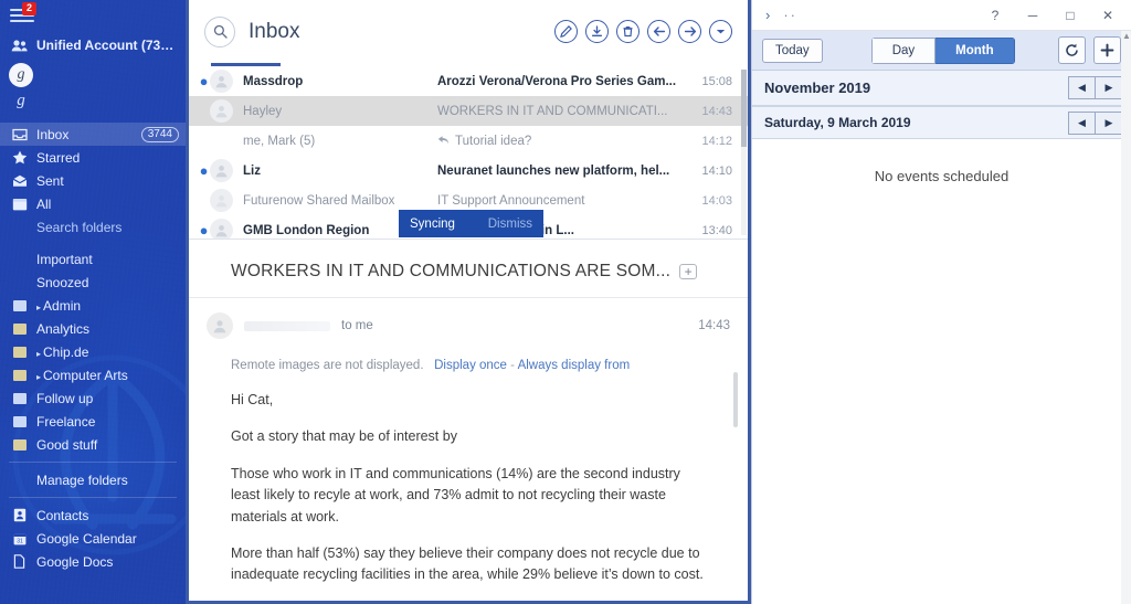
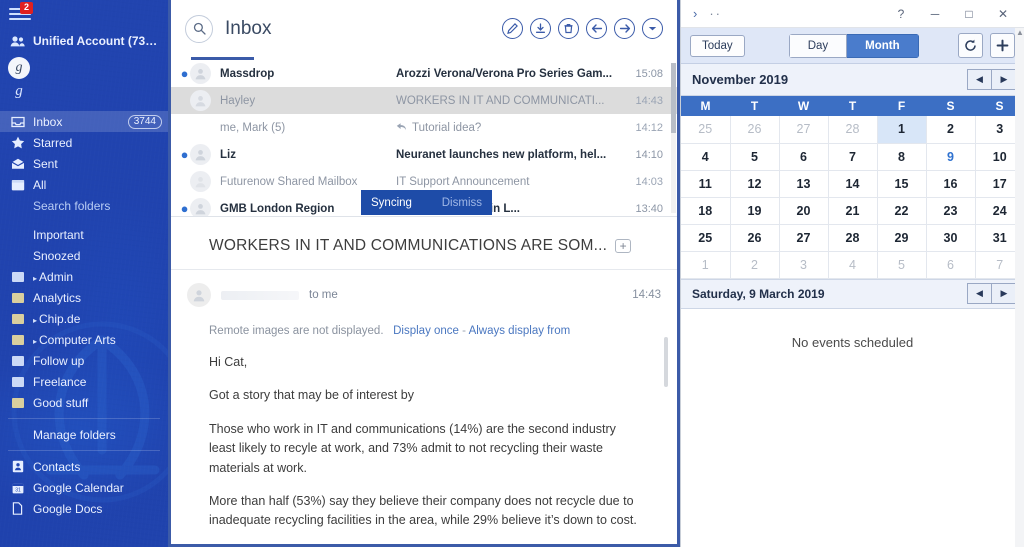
  2
  Unified Account (7391)
  g
  g
  Inbox
  3744
  Starred
  Sent
  All
  Search folders
  Important
  Snoozed
  ▸ Admin
  Analytics
  ▸ Chip.de
  ▸ Computer Arts
  Follow up
  Freelance
  Good stuff
  Manage folders
  Contacts
  Google Calendar
  Google Docs
  Inbox
  ●
  Massdrop
  Arozzi Verona/Verona Pro Series Gam...
  15:08
  Hayley
  WORKERS IN IT AND COMMUNICATI...
  14:43
  me, Mark (5)
  Tutorial idea?
  14:12
  ●
  Liz
  Neuranet launches new platform, hel...
  14:10
  Futurenow Shared Mailbox
  IT Support Announcement
  14:03
  ●
  GMB London Region
  13:40
  WORKERS IN IT AND COMMUNICATIONS ARE SOM...
  +
  to me
  14:43
  Remote images are not displayed. Display once - Always display from
  Hi Cat,
  Got a story that may be of interest by
  Those who work in IT and communications (14%) are the second industry least likely to recyle at work, and 73% admit to not recycling their waste materials at work.
  More than half (53%) say they believe their company does not recycle due to inadequate recycling facilities in the area, while 29% believe it’s down to cost.
  Syncing
  Dismiss
  ›
  ··
  ?
  ─
  □
  ✕
  Today
  Day
  Month
  November 2019
  ◀
  ▶
+ M	T	W	T	F	S	S
+ 25	26	27	28	1	2	3
+ 4	5	6	7	8	9	10
+ 11	12	13	14	15	16	17
+ 18	19	20	21	22	23	24
+ 25	26	27	28	29	30	31
+ 1	2	3	4	5	6	7
  Saturday, 9 March 2019
  ◀
  ▶
  No events scheduled
  ▲
